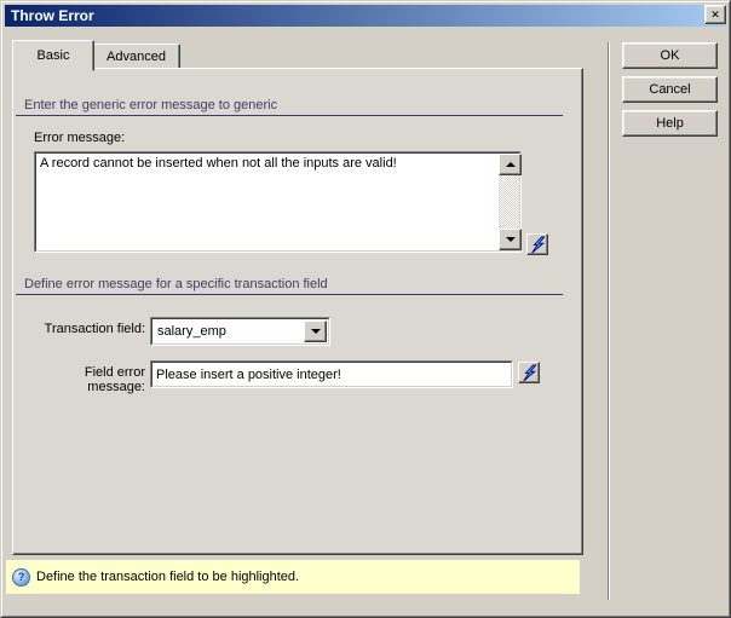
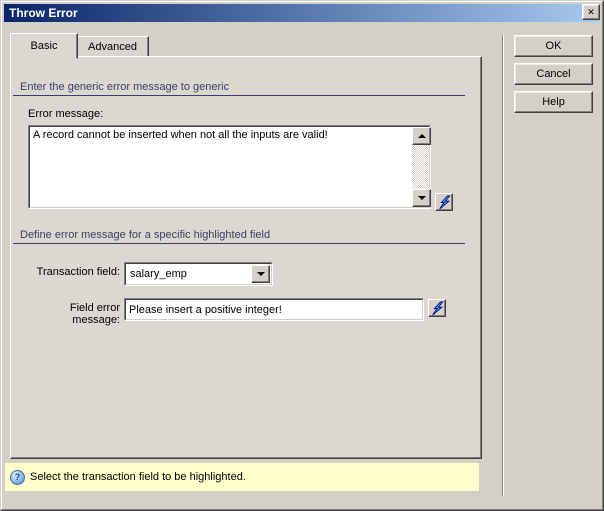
  Throw Error
  ✕
  Basic
  Advanced
  Enter the generic error message to generic
  Error message:
  A record cannot be inserted when not all the inputs are valid!
- Define error message for a specific transaction field
+ Define error message for a specific highlighted field
  Transaction field:
  salary_emp
  Field error message:
  Please insert a positive integer!
  ?
- Define the transaction field to be highlighted.
+ Select the transaction field to be highlighted.
  OK
  Cancel
  Help
